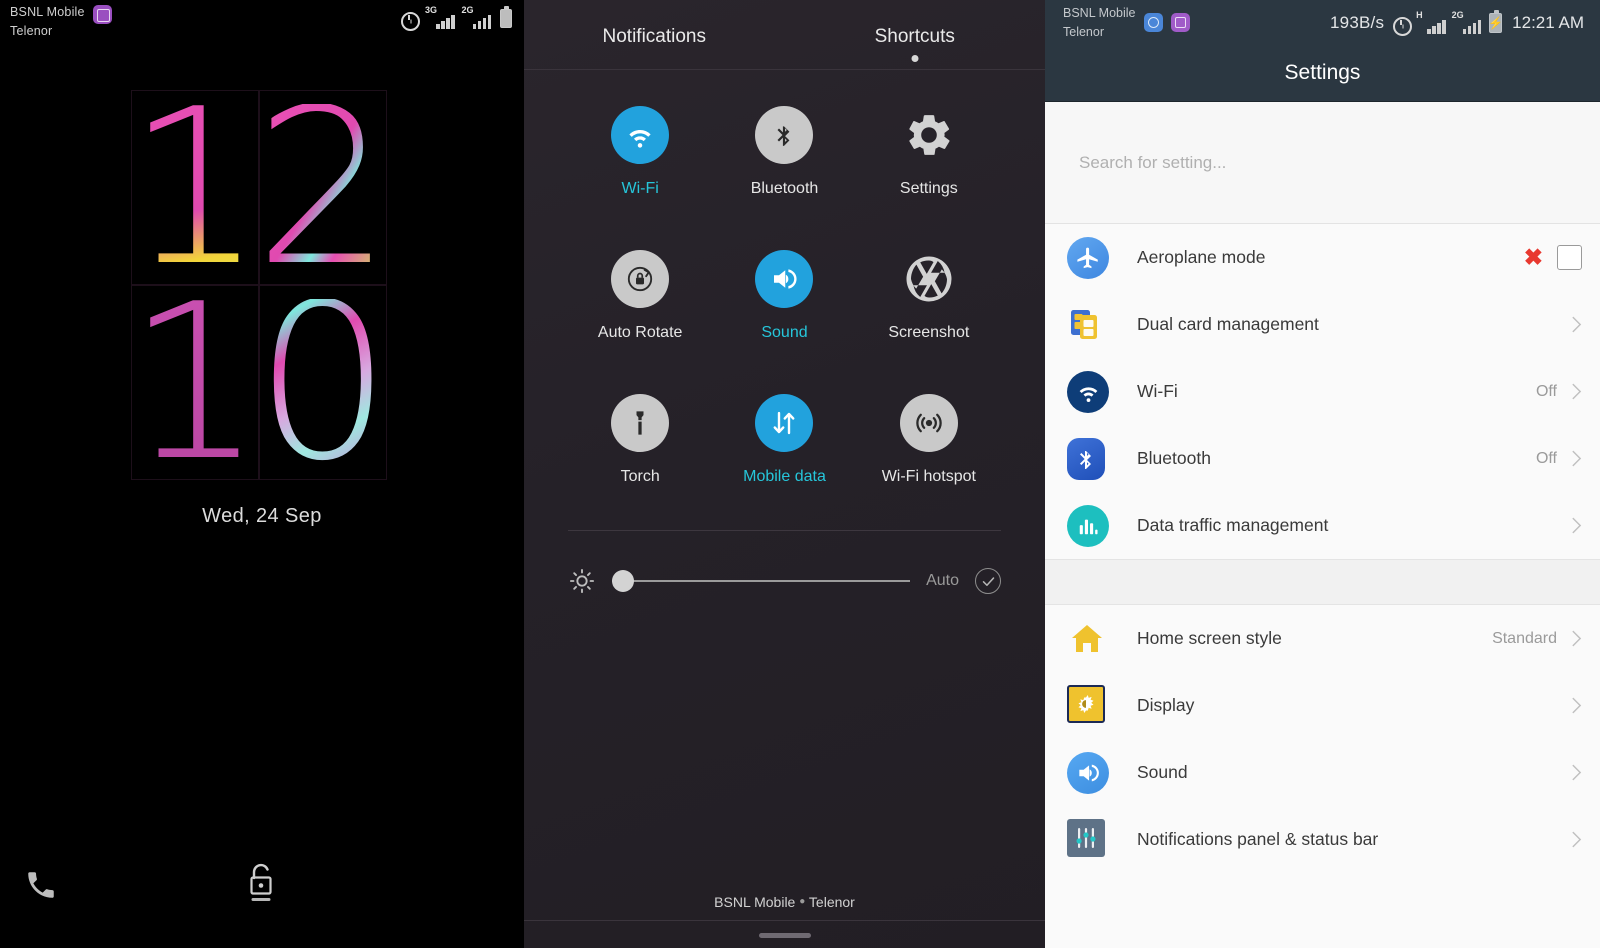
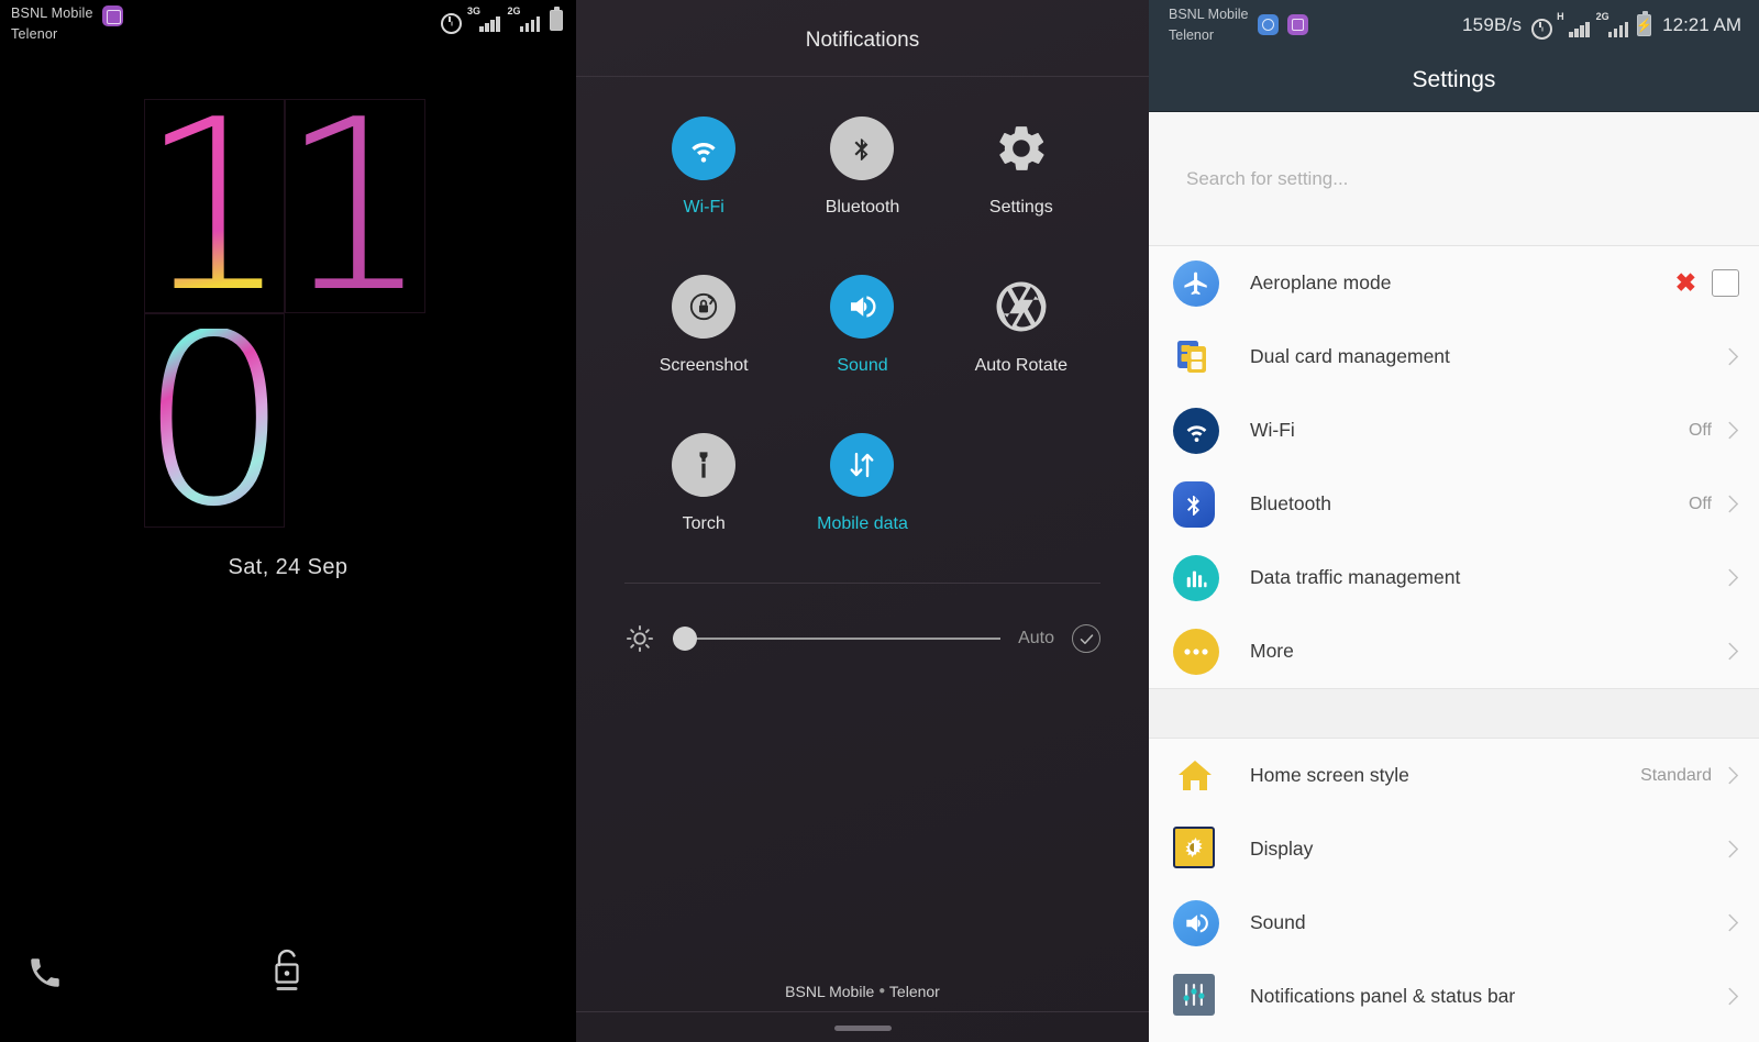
  BSNL Mobile
  Telenor
  3G
  2G
  1
- 2
  1
  0
- Wed, 24 Sep
+ Sat, 24 Sep
  Notifications
- Shortcuts
  Wi-Fi
  Bluetooth
  Settings
- Auto Rotate
+ Screenshot
  Sound
- Screenshot
+ Auto Rotate
  Torch
  Mobile data
- Wi-Fi hotspot
  Auto
  BSNL Mobile ● Telenor
  BSNL Mobile
  Telenor
- 193B/s
+ 159B/s
  H
  2G
  ⚡
  12:21 AM
  Settings
  Search for setting...
  Aeroplane mode
  ✖
  Dual card management
  Wi-Fi
  Off
  Bluetooth
  Off
  Data traffic management
+ More
  Home screen style
  Standard
  Display
  Sound
  Notifications panel & status bar
